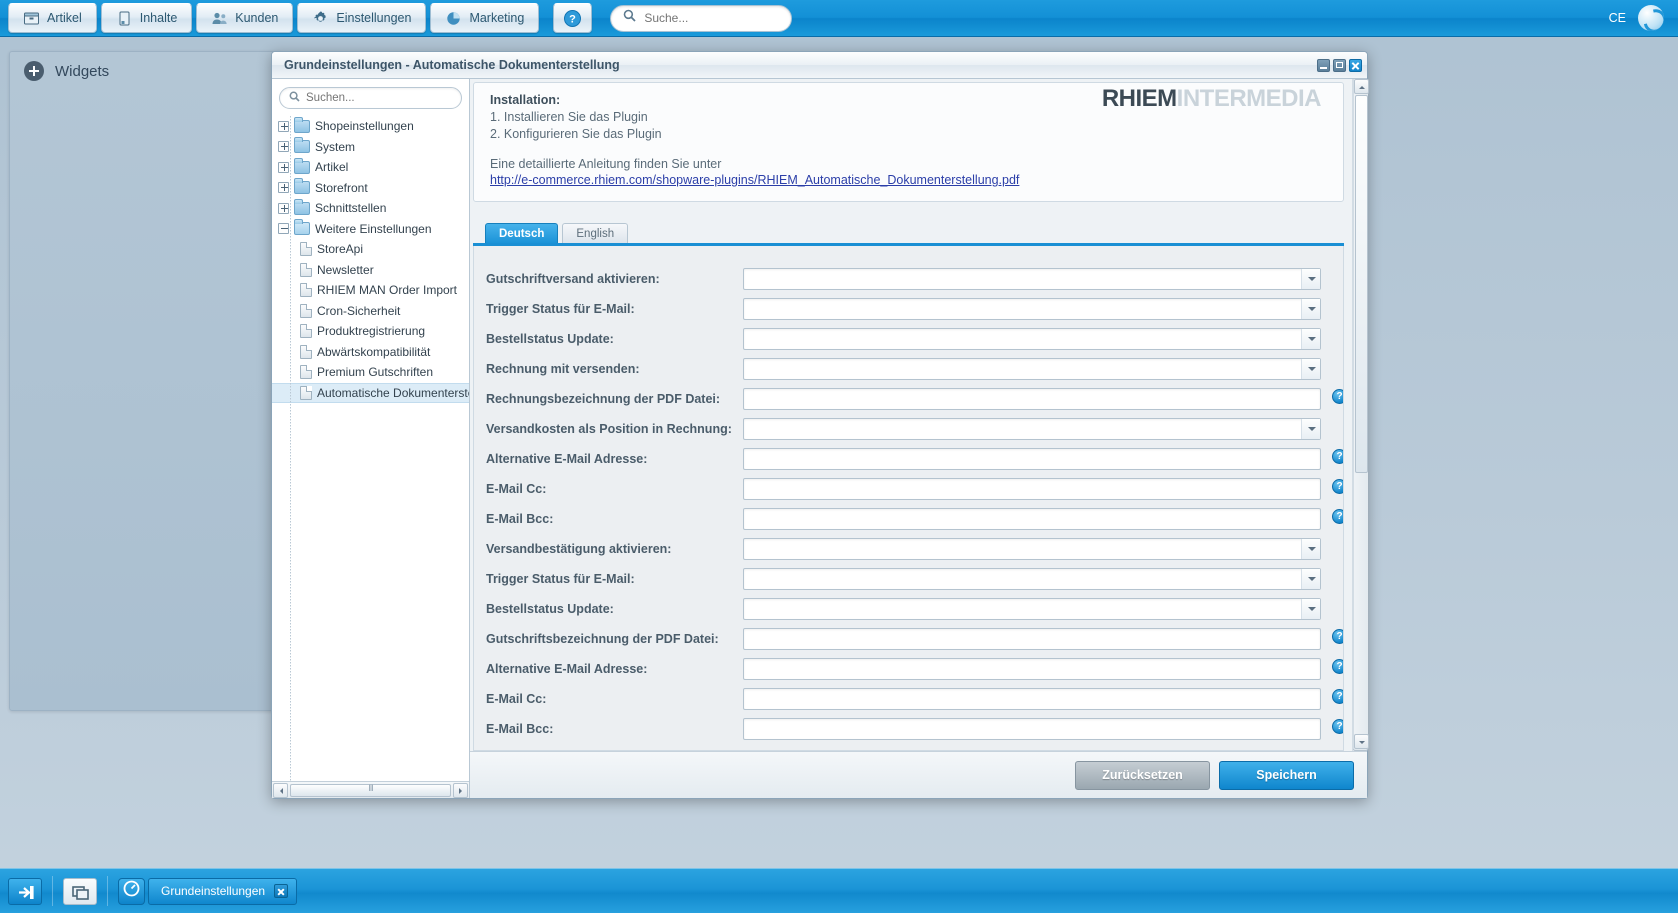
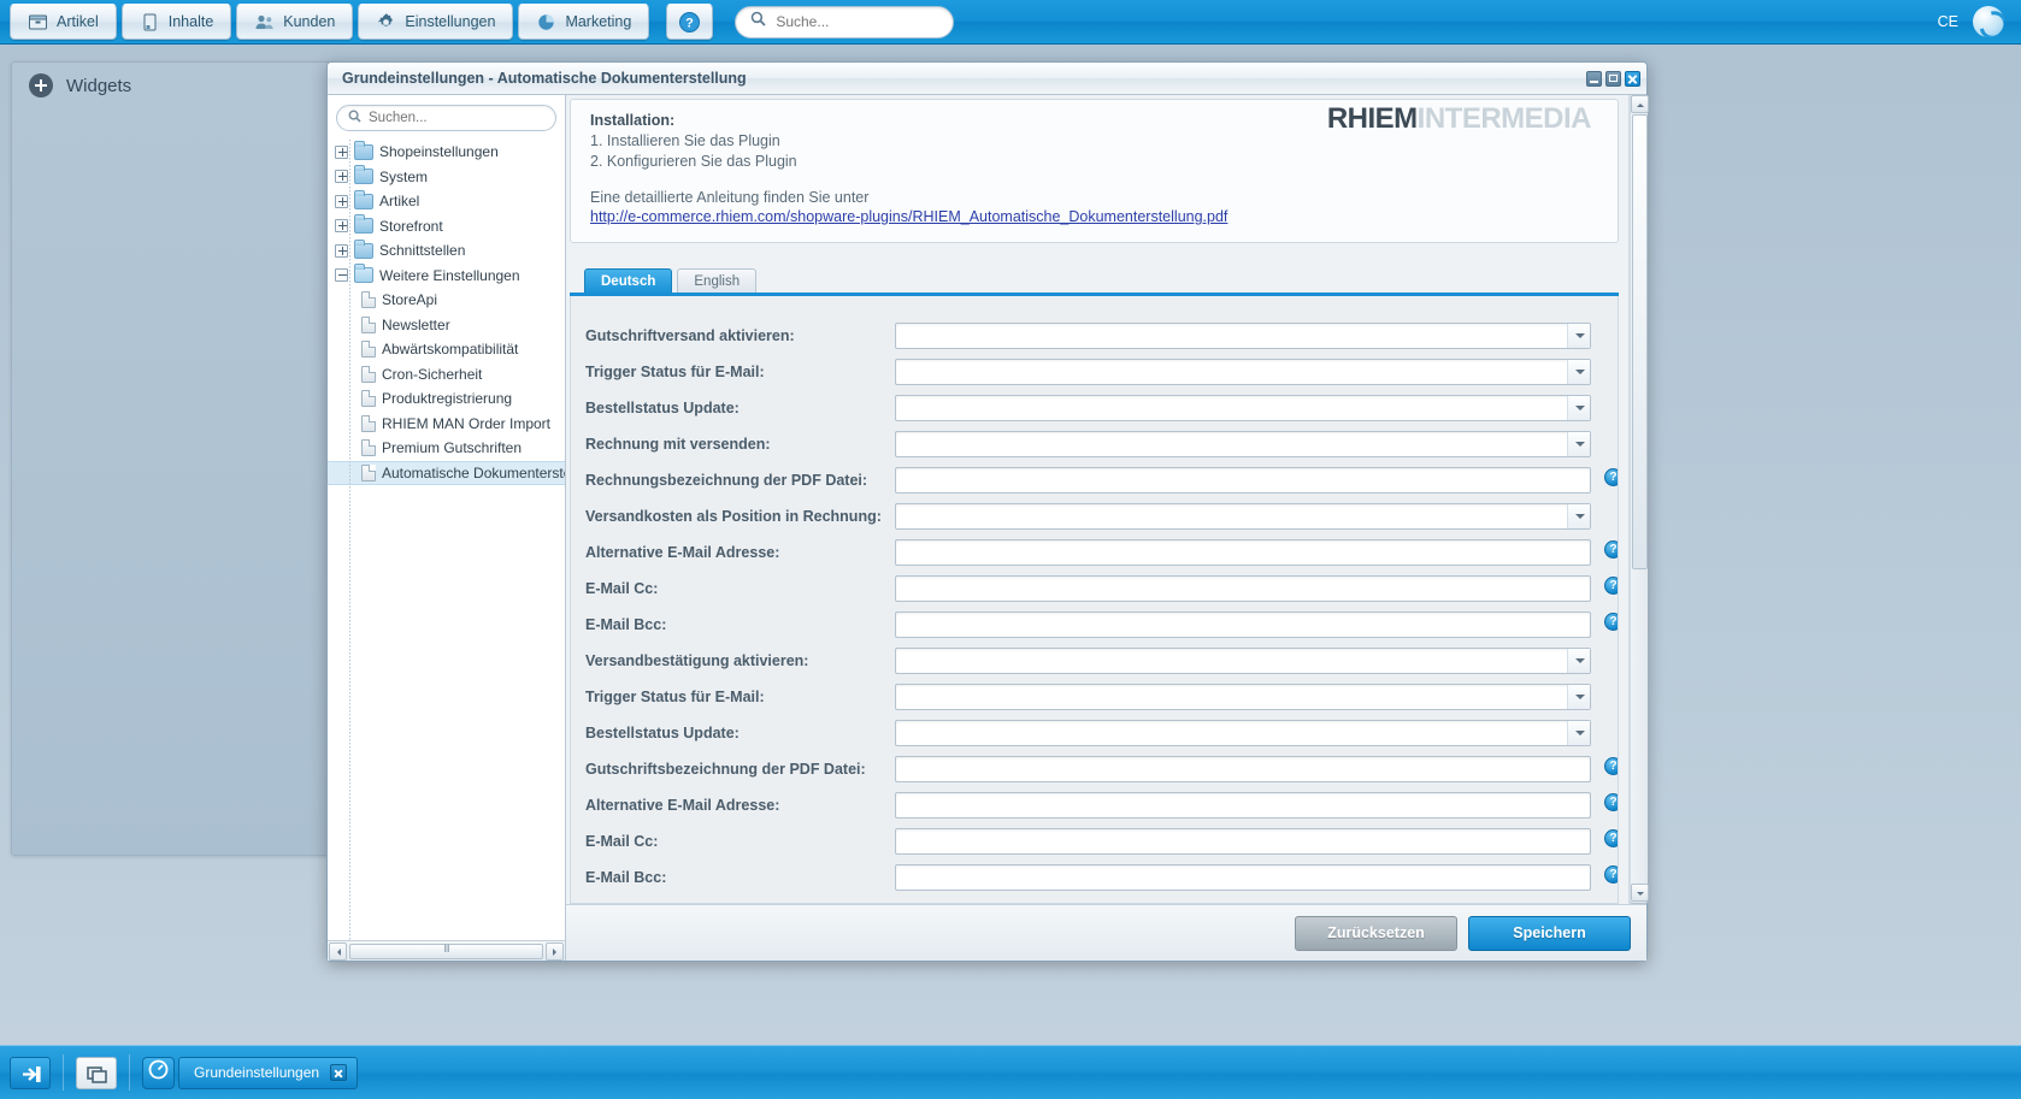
  Artikel
  Inhalte
  Kunden
  Einstellungen
  Marketing
  ?
  Suche...
  CE
  Widgets
  Grundeinstellungen - Automatische Dokumenterstellung
  Suchen...
  Shopeinstellungen
  System
  Artikel
  Storefront
  Schnittstellen
  Weitere Einstellungen
  StoreApi
  Newsletter
- RHIEM MAN Order Import
+ Abwärtskompatibilität
  Cron-Sicherheit
  Produktregistrierung
- Abwärtskompatibilität
+ RHIEM MAN Order Import
  Premium Gutschriften
  Automatische Dokumenterst
  RHIEMINTERMEDIA
  Installation:
  1. Installieren Sie das Plugin
  2. Konfigurieren Sie das Plugin
  Eine detaillierte Anleitung finden Sie unter
  http://e-commerce.rhiem.com/shopware-plugins/RHIEM_Automatische_Dokumenterstellung.pdf
  Deutsch
  English
  Gutschriftversand aktivieren:
  Trigger Status für E-Mail:
  Bestellstatus Update:
  Rechnung mit versenden:
  Rechnungsbezeichnung der PDF Datei:
  ?
  Versandkosten als Position in Rechnung:
  Alternative E-Mail Adresse:
  ?
  E-Mail Cc:
  ?
  E-Mail Bcc:
  ?
  Versandbestätigung aktivieren:
  Trigger Status für E-Mail:
  Bestellstatus Update:
  Gutschriftsbezeichnung der PDF Datei:
  ?
  Alternative E-Mail Adresse:
  ?
  E-Mail Cc:
  ?
  E-Mail Bcc:
  ?
  Zurücksetzen
  Speichern
  Grundeinstellungen
